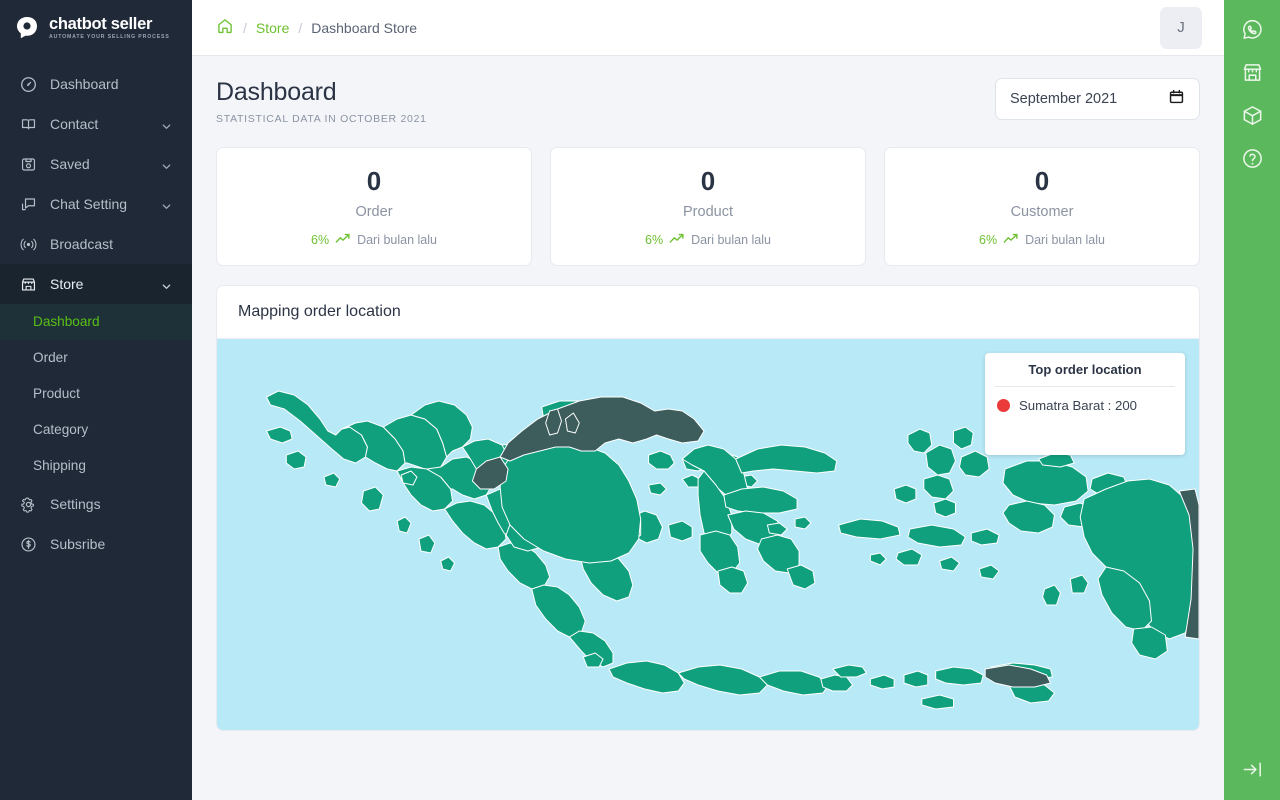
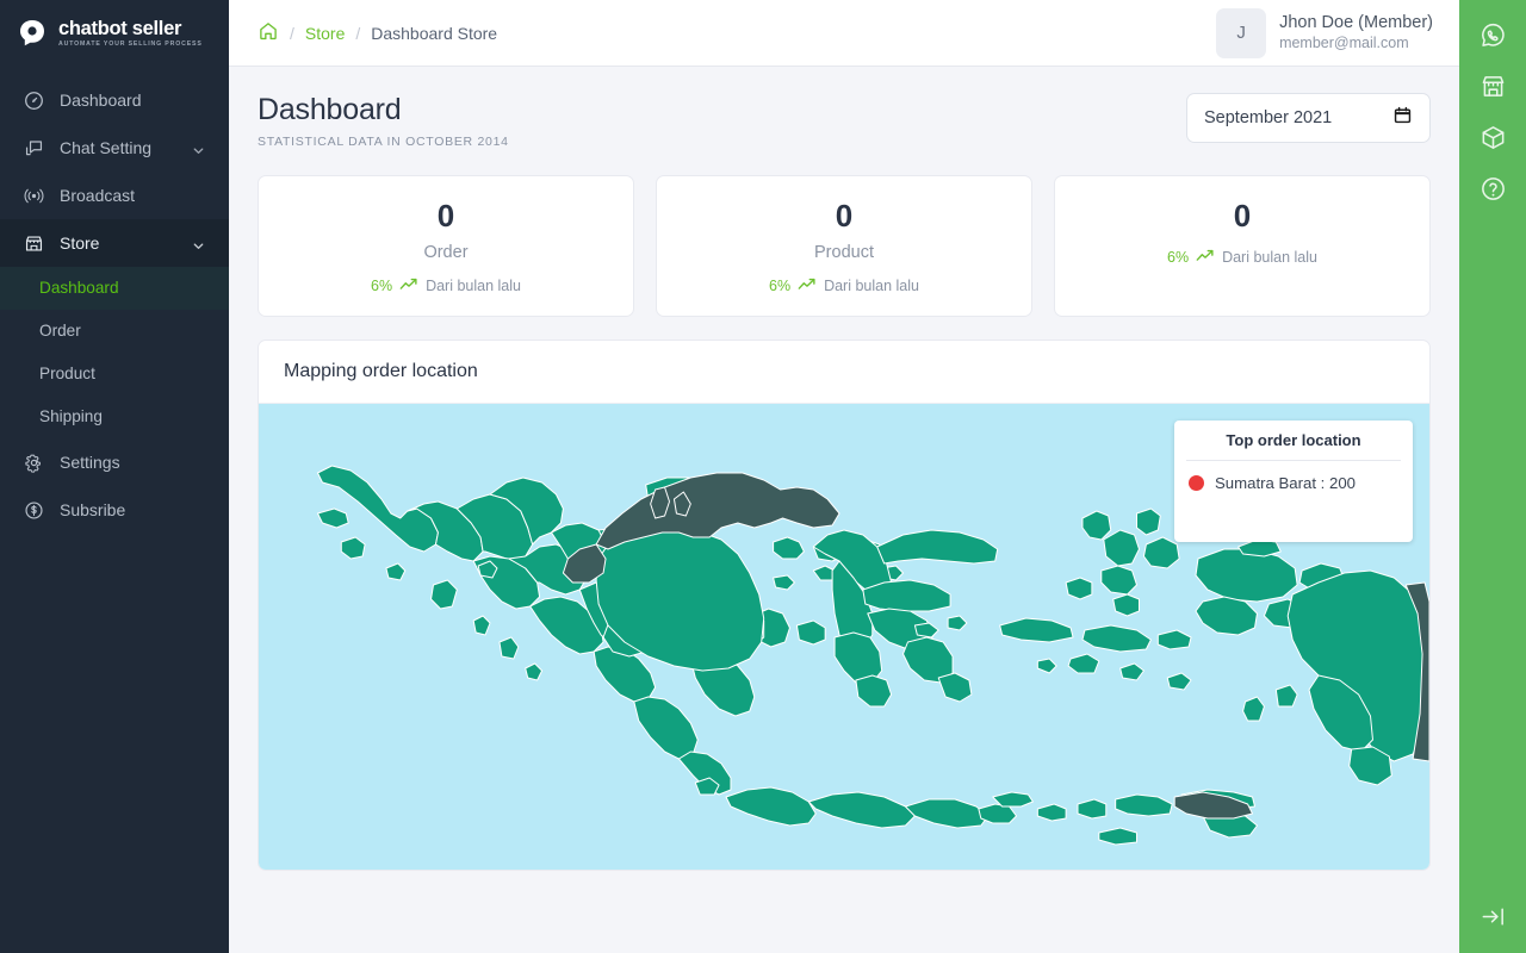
  chatbot seller
  Dashboard
- Contact
- Saved
  Chat Setting
  Broadcast
  Store
  Dashboard
  Order
  Product
- Category
  Shipping
  Settings
  Subsribe
  /
  Store
  /
  Dashboard Store
  J
+ Jhon Doe (Member)
+ member@mail.com
  Dashboard
- STATISTICAL DATA IN OCTOBER 2021
+ STATISTICAL DATA IN OCTOBER 2014
  September 2021
  0
  Order
  6%
  Dari bulan lalu
  0
  Product
  6%
  Dari bulan lalu
  0
- Customer
  6%
  Dari bulan lalu
  Mapping order location
  Top order location
  Sumatra Barat : 200
